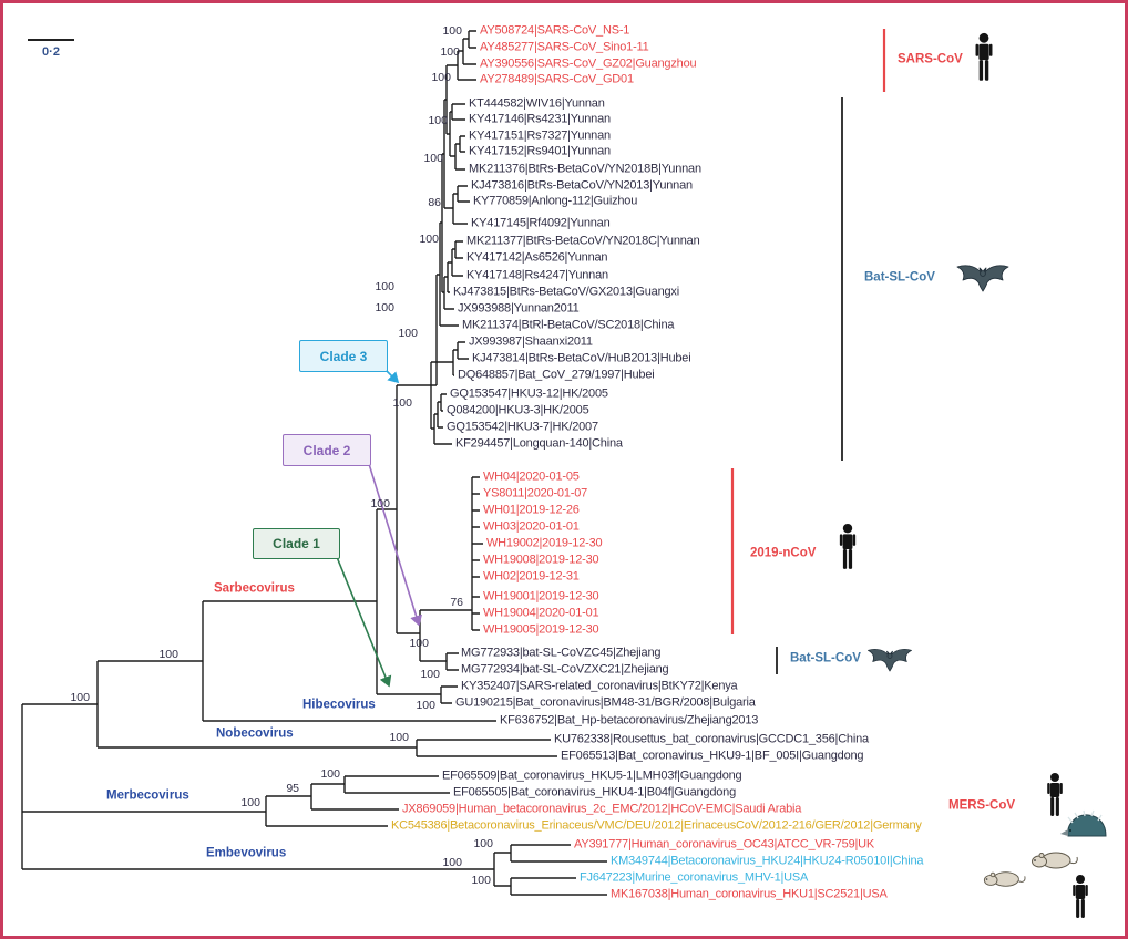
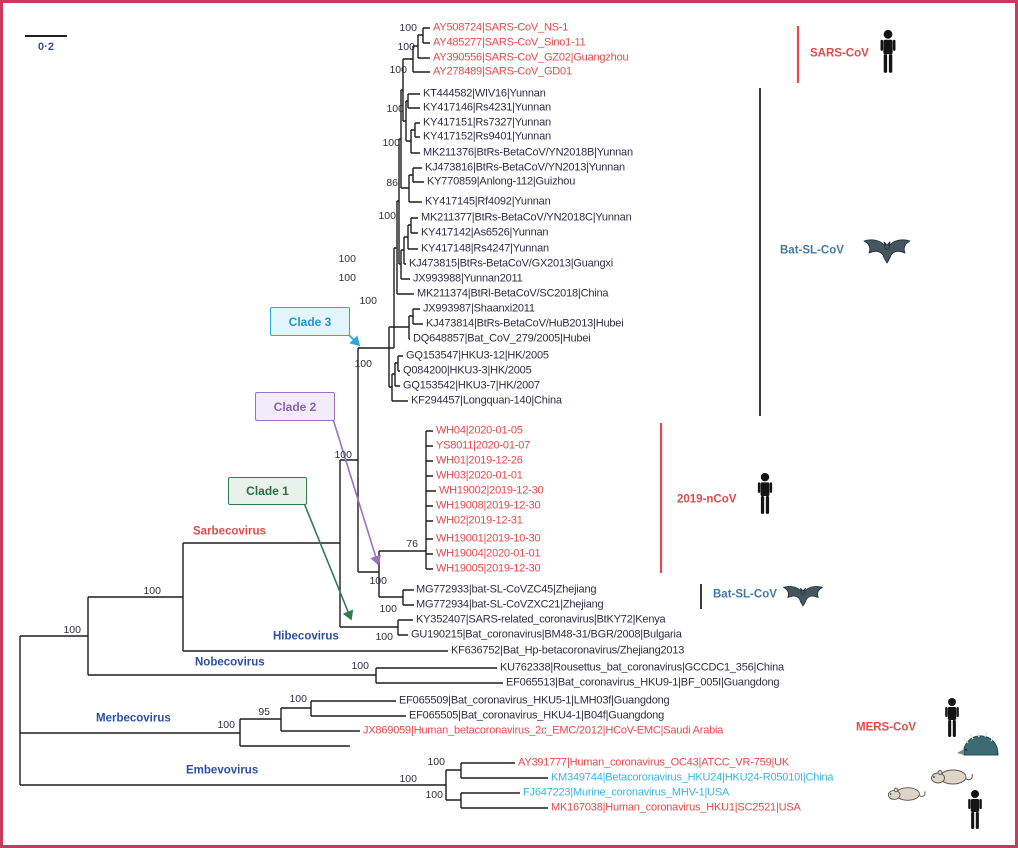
  0·2
  AY508724|SARS-CoV_NS-1
  AY485277|SARS-CoV_Sino1-11
  AY390556|SARS-CoV_GZ02|Guangzhou
  AY278489|SARS-CoV_GD01
  KT444582|WIV16|Yunnan
  KY417146|Rs4231|Yunnan
  KY417151|Rs7327|Yunnan
  KY417152|Rs9401|Yunnan
  MK211376|BtRs-BetaCoV/YN2018B|Yunnan
  KJ473816|BtRs-BetaCoV/YN2013|Yunnan
  KY770859|Anlong-112|Guizhou
  KY417145|Rf4092|Yunnan
  MK211377|BtRs-BetaCoV/YN2018C|Yunnan
  KY417142|As6526|Yunnan
  KY417148|Rs4247|Yunnan
  KJ473815|BtRs-BetaCoV/GX2013|Guangxi
  JX993988|Yunnan2011
  MK211374|BtRl-BetaCoV/SC2018|China
  JX993987|Shaanxi2011
  KJ473814|BtRs-BetaCoV/HuB2013|Hubei
- DQ648857|Bat_CoV_279/1997|Hubei
+ DQ648857|Bat_CoV_279/2005|Hubei
  GQ153547|HKU3-12|HK/2005
  Q084200|HKU3-3|HK/2005
  GQ153542|HKU3-7|HK/2007
  KF294457|Longquan-140|China
  WH04|2020-01-05
  YS8011|2020-01-07
  WH01|2019-12-26
  WH03|2020-01-01
  WH19002|2019-12-30
  WH19008|2019-12-30
  WH02|2019-12-31
- WH19001|2019-12-30
+ WH19001|2019-10-30
  WH19004|2020-01-01
  WH19005|2019-12-30
  MG772933|bat-SL-CoVZC45|Zhejiang
  MG772934|bat-SL-CoVZXC21|Zhejiang
  KY352407|SARS-related_coronavirus|BtKY72|Kenya
  GU190215|Bat_coronavirus|BM48-31/BGR/2008|Bulgaria
  KF636752|Bat_Hp-betacoronavirus/Zhejiang2013
  KU762338|Rousettus_bat_coronavirus|GCCDC1_356|China
  EF065513|Bat_coronavirus_HKU9-1|BF_005I|Guangdong
  EF065509|Bat_coronavirus_HKU5-1|LMH03f|Guangdong
  EF065505|Bat_coronavirus_HKU4-1|B04f|Guangdong
  JX869059|Human_betacoronavirus_2c_EMC/2012|HCoV-EMC|Saudi Arabia
- KC545386|Betacoronavirus_Erinaceus/VMC/DEU/2012|ErinaceusCoV/2012-216/GER/2012|Germany
  AY391777|Human_coronavirus_OC43|ATCC_VR-759|UK
  KM349744|Betacoronavirus_HKU24|HKU24-R05010I|China
  FJ647223|Murine_coronavirus_MHV-1|USA
  MK167038|Human_coronavirus_HKU1|SC2521|USA
  100
  100
  100
  100
  100
  86
  100
  100
  100
  100
  100
  100
  100
  100
  76
  100
  100
  100
  100
  100
  95
  100
  100
  100
  100
  Clade 3
  Clade 2
  Clade 1
  Sarbecovirus
  Hibecovirus
  Nobecovirus
  Merbecovirus
  Embevovirus
  SARS-CoV
  Bat-SL-CoV
  2019-nCoV
  Bat-SL-CoV
  MERS-CoV
